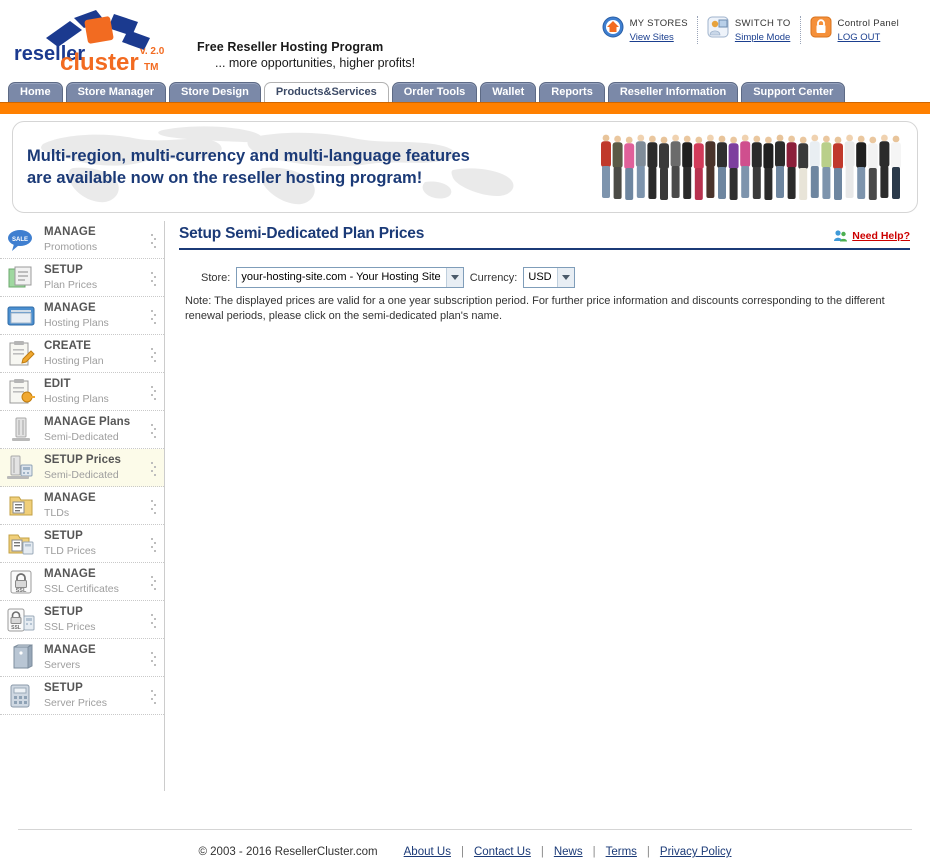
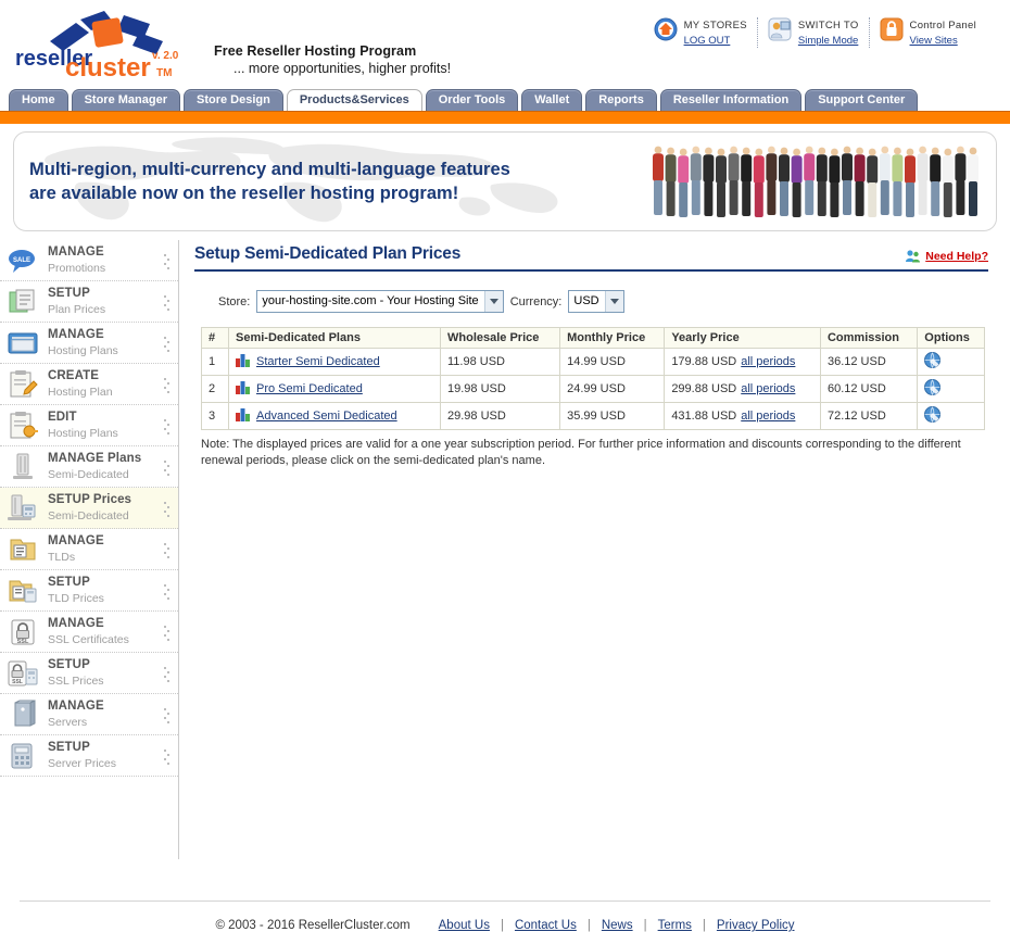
  reseller
  cluster
  TM
  v. 2.0
  Free Reseller Hosting Program
  ... more opportunities, higher profits!
  MY STORES
- View Sites
+ LOG OUT
  SWITCH TO
  Simple Mode
  Control Panel
- LOG OUT
+ View Sites
  Home
  Store Manager
  Store Design
  Products&Services
  Order Tools
  Wallet
  Reports
  Reseller Information
  Support Center
  Multi-region, multi-currency and multi-language features
  are available now on the reseller hosting program!
  MANAGE
  Promotions
  SETUP
  Plan Prices
  MANAGE
  Hosting Plans
  CREATE
  Hosting Plan
  EDIT
  Hosting Plans
  MANAGE Plans
  Semi-Dedicated
  SETUP Prices
  Semi-Dedicated
  MANAGE
  TLDs
  SETUP
  TLD Prices
  MANAGE
  SSL Certificates
  SETUP
  SSL Prices
  MANAGE
  Servers
  SETUP
  Server Prices
  Setup Semi-Dedicated Plan Prices
  Need Help?
  Store:
  your-hosting-site.com - Your Hosting Site
  Currency:
  USD
+ #	Semi-Dedicated Plans	Wholesale Price	Monthly Price	Yearly Price	Commission	Options
+ 1	Starter Semi Dedicated	11.98 USD	14.99 USD	179.88 USD all periods	36.12 USD
+ 2	Pro Semi Dedicated	19.98 USD	24.99 USD	299.88 USD all periods	60.12 USD
+ 3	Advanced Semi Dedicated	29.98 USD	35.99 USD	431.88 USD all periods	72.12 USD
  Note: The displayed prices are valid for a one year subscription period. For further price information and discounts corresponding to the different renewal periods, please click on the semi-dedicated plan's name.
  © 2003 - 2016 ResellerCluster.com
  About Us | Contact Us | News | Terms | Privacy Policy
